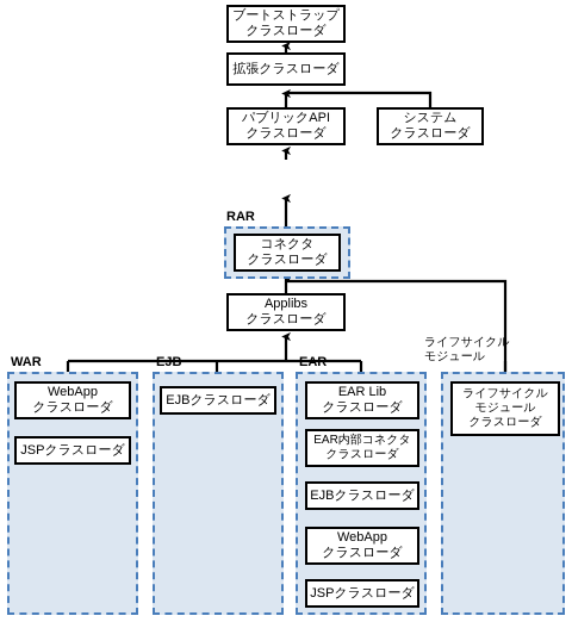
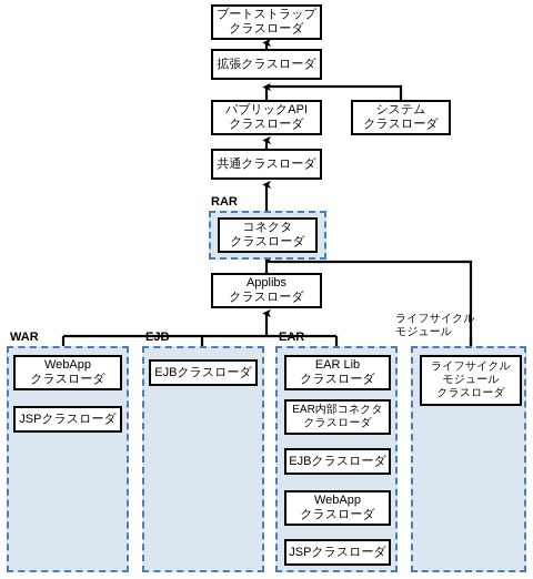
  RAR
  WAR
  EJB
  EAR
  ライフサイクル
  モジュール
  ブートストラップ
  クラスローダ
  拡張クラスローダ
  パブリックAPI
  クラスローダ
  システム
  クラスローダ
+ 共通クラスローダ
  コネクタ
  クラスローダ
  Applibs
  クラスローダ
  WebApp
  クラスローダ
  JSPクラスローダ
  EJBクラスローダ
  EAR Lib
  クラスローダ
  EAR内部コネクタ
  クラスローダ
  EJBクラスローダ
  WebApp
  クラスローダ
  JSPクラスローダ
  ライフサイクル
  モジュール
  クラスローダ
